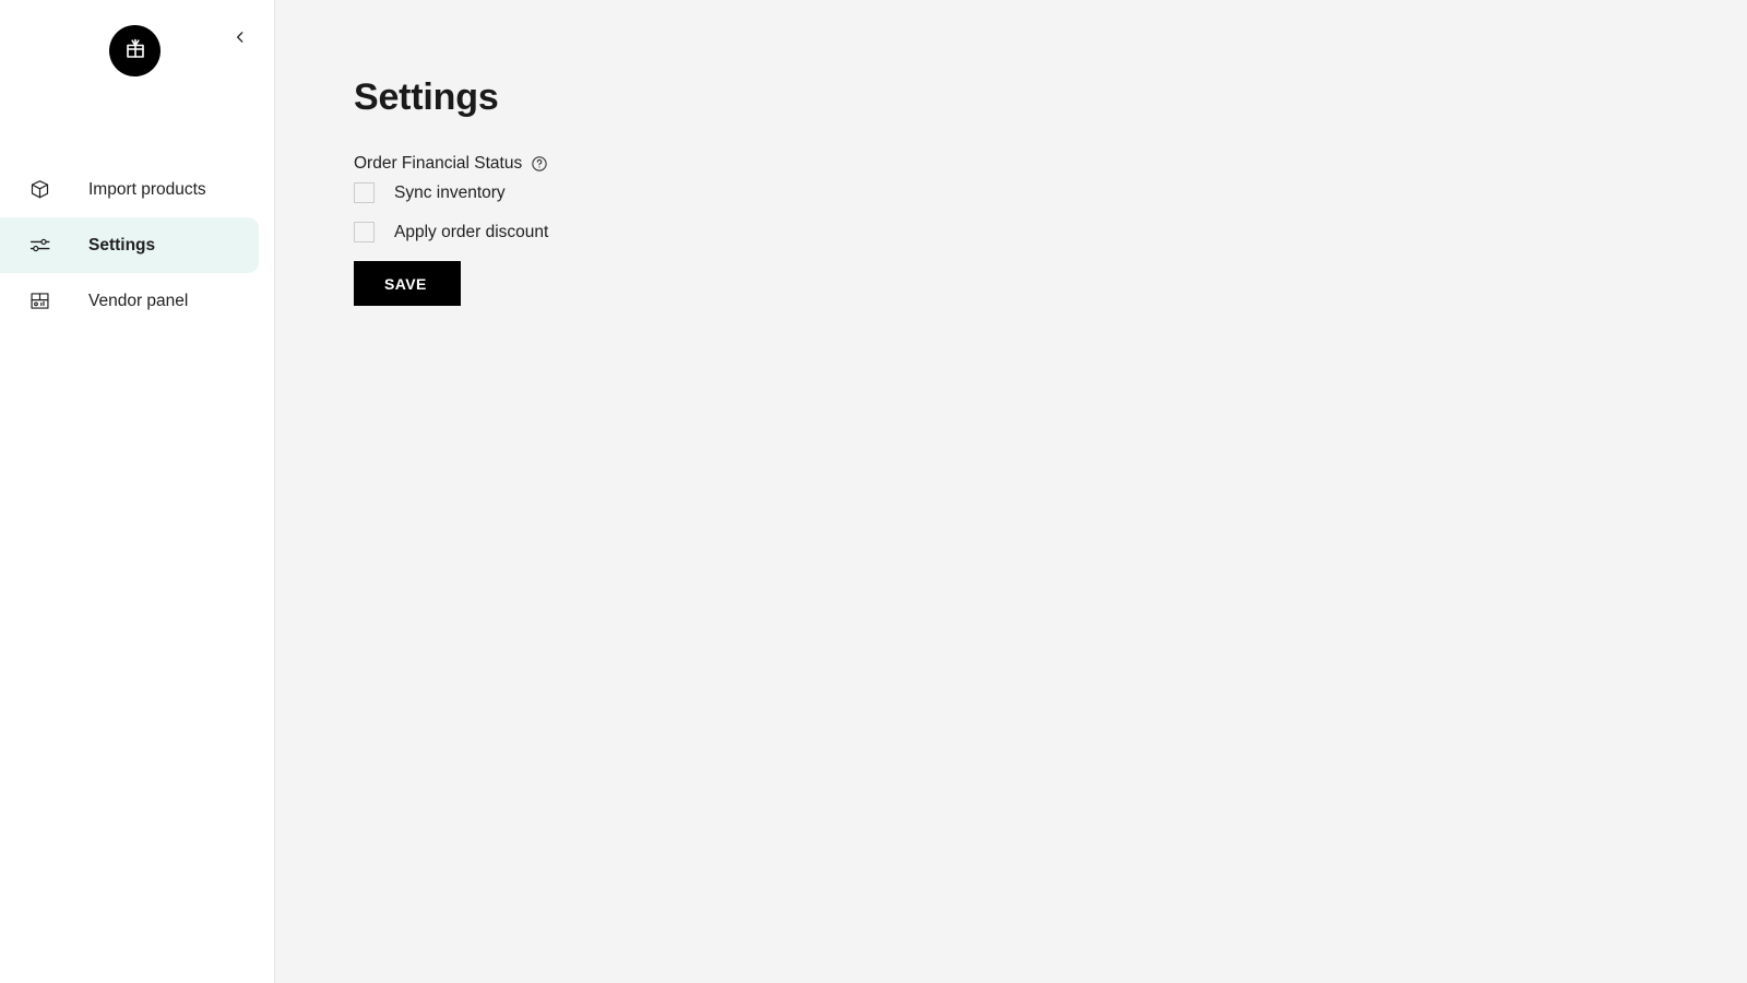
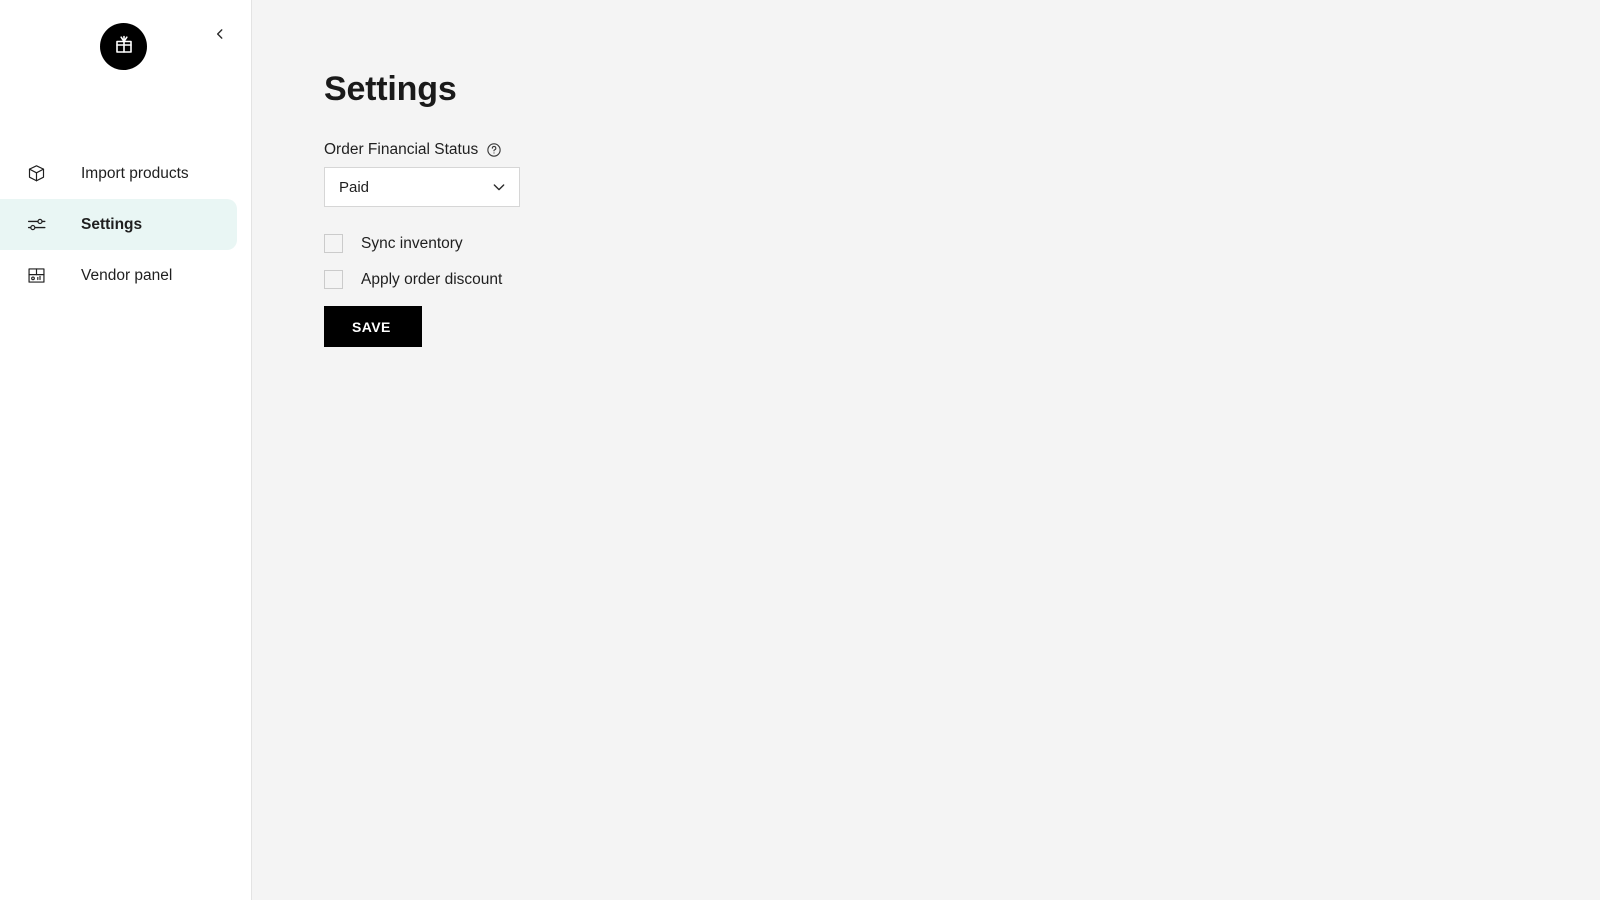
  Import products
  Settings
  Vendor panel
  Settings
  Order Financial Status
+ Paid
  Sync inventory
  Apply order discount
  SAVE
